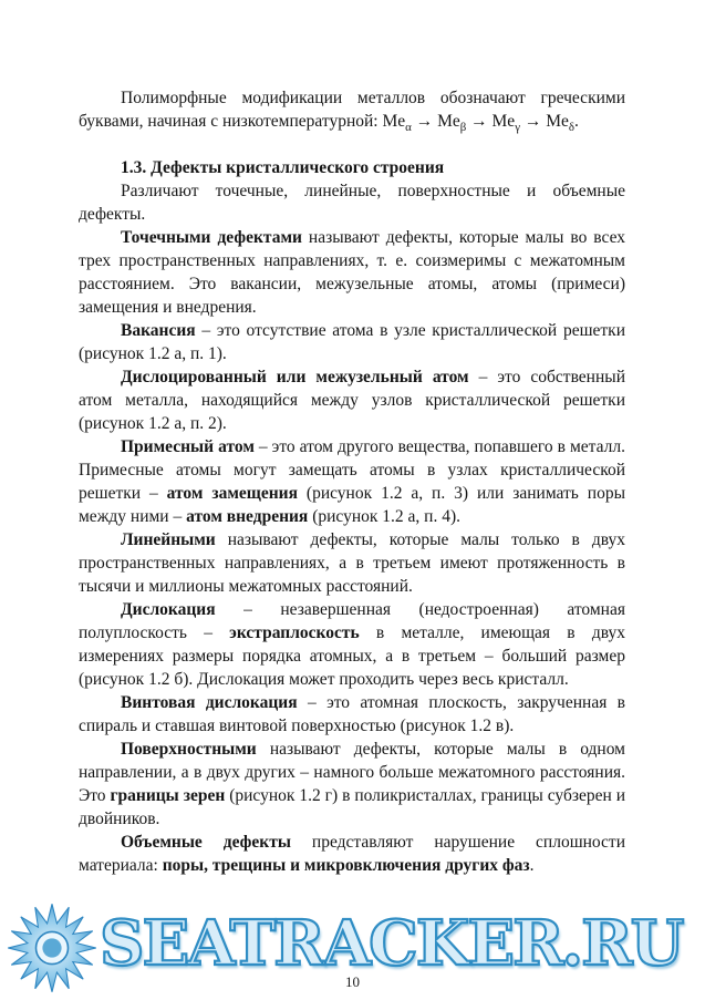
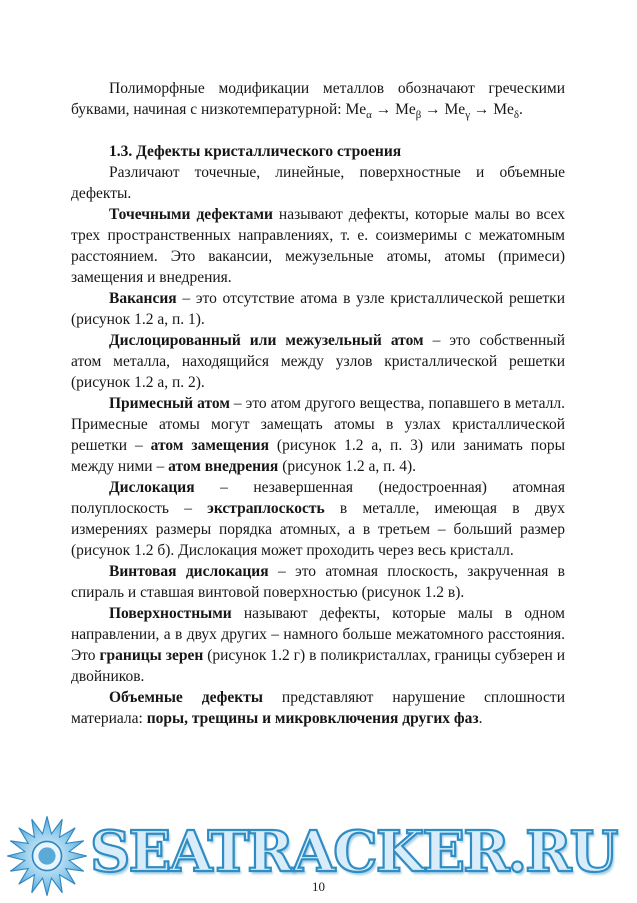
  Полиморфные модификации металлов обозначают греческими буквами, начиная с низкотемпературной: Meα → Meβ → Meγ → Meδ.
  1.3. Дефекты кристаллического строения
  Различают точечные, линейные, поверхностные и объемные дефекты.
  Точечными дефектами называют дефекты, которые малы во всех трех пространственных направлениях, т. е. соизмеримы с межатомным расстоянием. Это вакансии, межузельные атомы, атомы (примеси) замещения и внедрения.
  Вакансия – это отсутствие атома в узле кристаллической решетки (рисунок 1.2 а, п. 1).
  Дислоцированный или межузельный атом – это собственный атом металла, находящийся между узлов кристаллической решетки (рисунок 1.2 а, п. 2).
  Примесный атом – это атом другого вещества, попавшего в металл. Примесные атомы могут замещать атомы в узлах кристаллической решетки – атом замещения (рисунок 1.2 а, п. 3) или занимать поры между ними – атом внедрения (рисунок 1.2 а, п. 4).
- Линейными называют дефекты, которые малы только в двух пространственных направлениях, а в третьем имеют протяженность в тысячи и миллионы межатомных расстояний.
  Дислокация – незавершенная (недостроенная) атомная полуплоскость – экстраплоскость в металле, имеющая в двух измерениях размеры порядка атомных, а в третьем – больший размер (рисунок 1.2 б). Дислокация может проходить через весь кристалл.
  Винтовая дислокация – это атомная плоскость, закрученная в спираль и ставшая винтовой поверхностью (рисунок 1.2 в).
  Поверхностными называют дефекты, которые малы в одном направлении, а в двух других – намного больше межатомного расстояния. Это границы зерен (рисунок 1.2 г) в поликристаллах, границы субзерен и двойников.
  Объемные дефекты представляют нарушение сплошности материала: поры, трещины и микровключения других фаз.
  10
  SEATRACKER.RU
